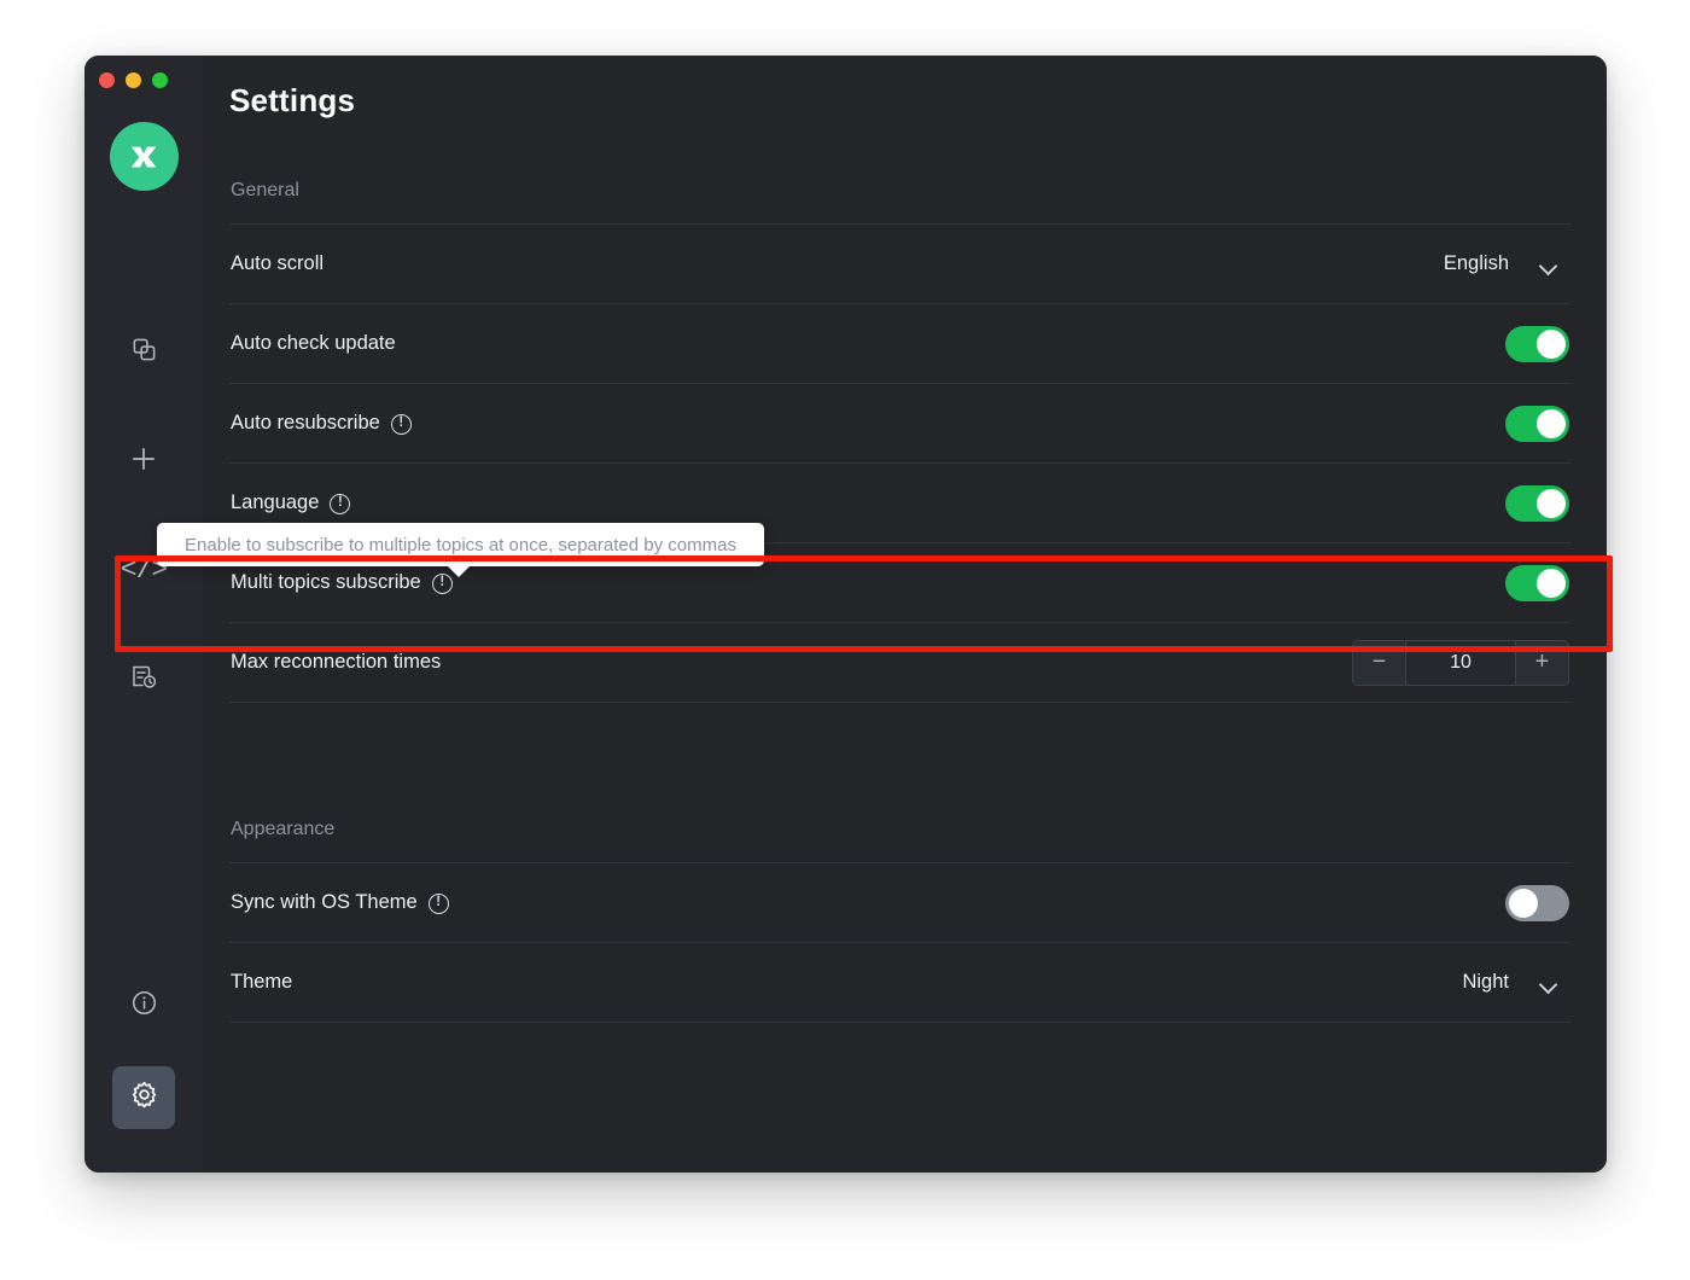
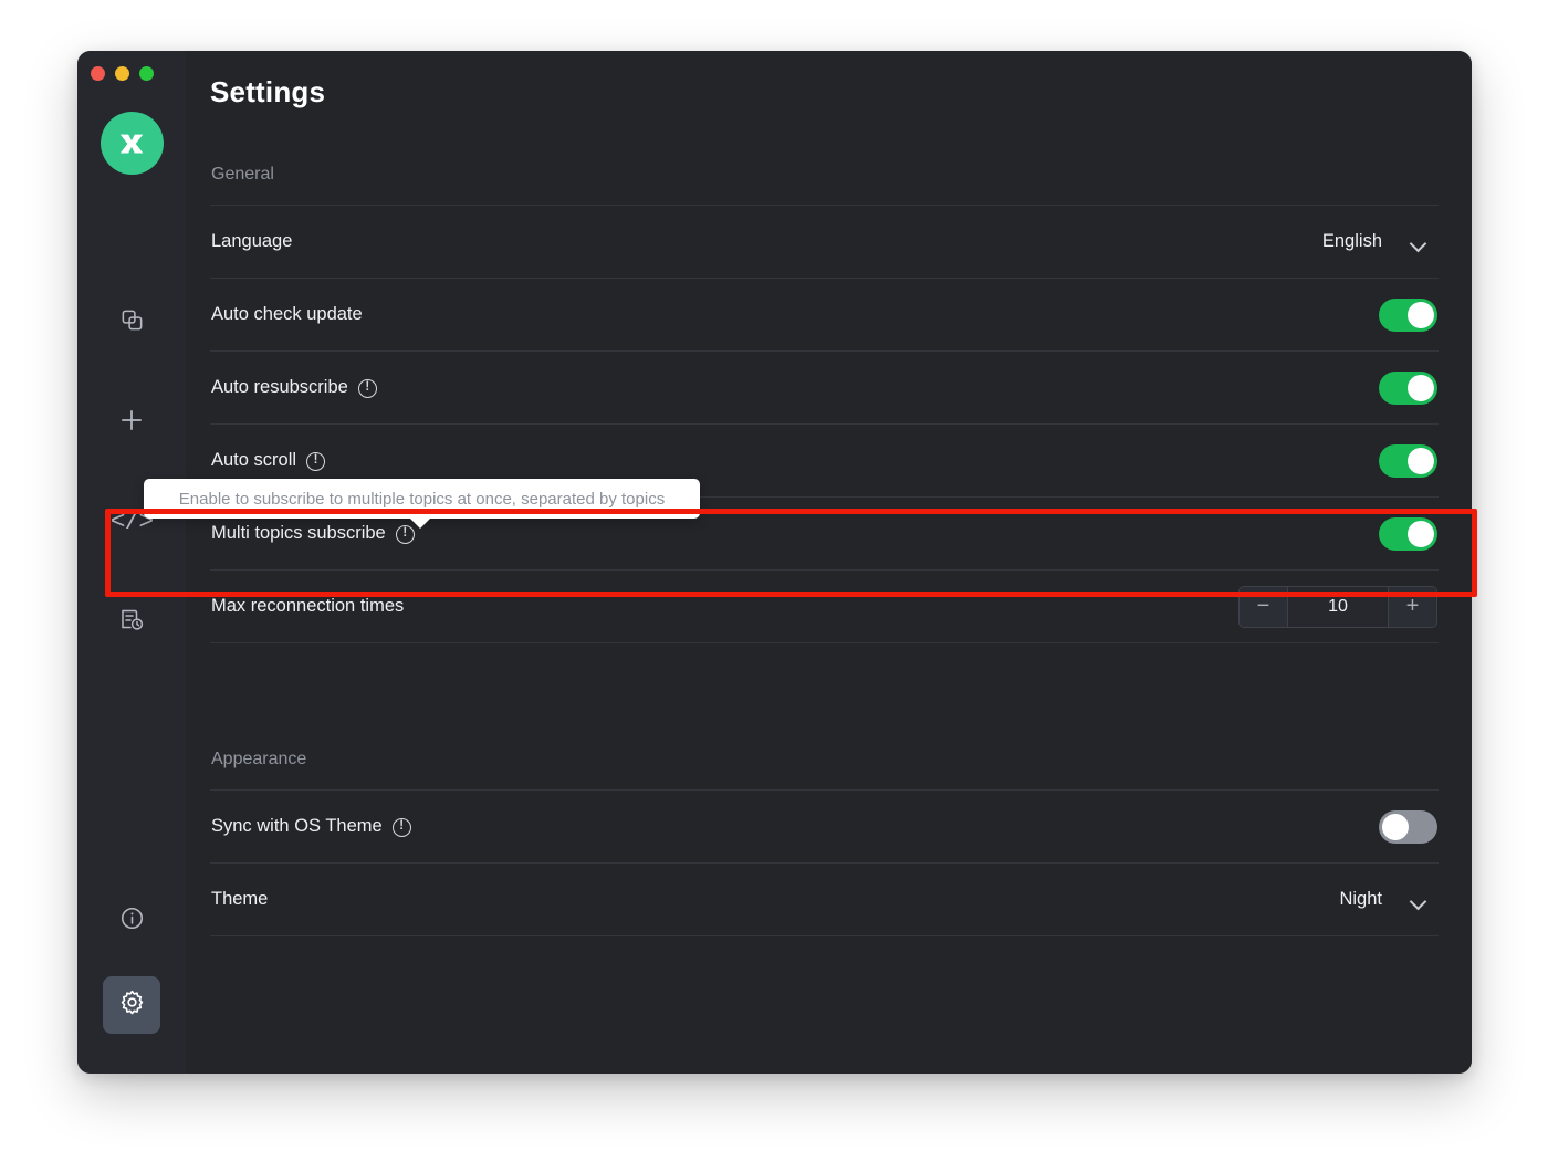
  </>
  Settings
  General
- Auto scroll
+ Language
  English
  Auto check update
  Auto resubscribe
  !
- Language
+ Auto scroll
  !
  Multi topics subscribe
  !
  Max reconnection times
  −
  10
  +
  Appearance
  Sync with OS Theme
  !
  Theme
  Night
- Enable to subscribe to multiple topics at once, separated by commas
+ Enable to subscribe to multiple topics at once, separated by topics
